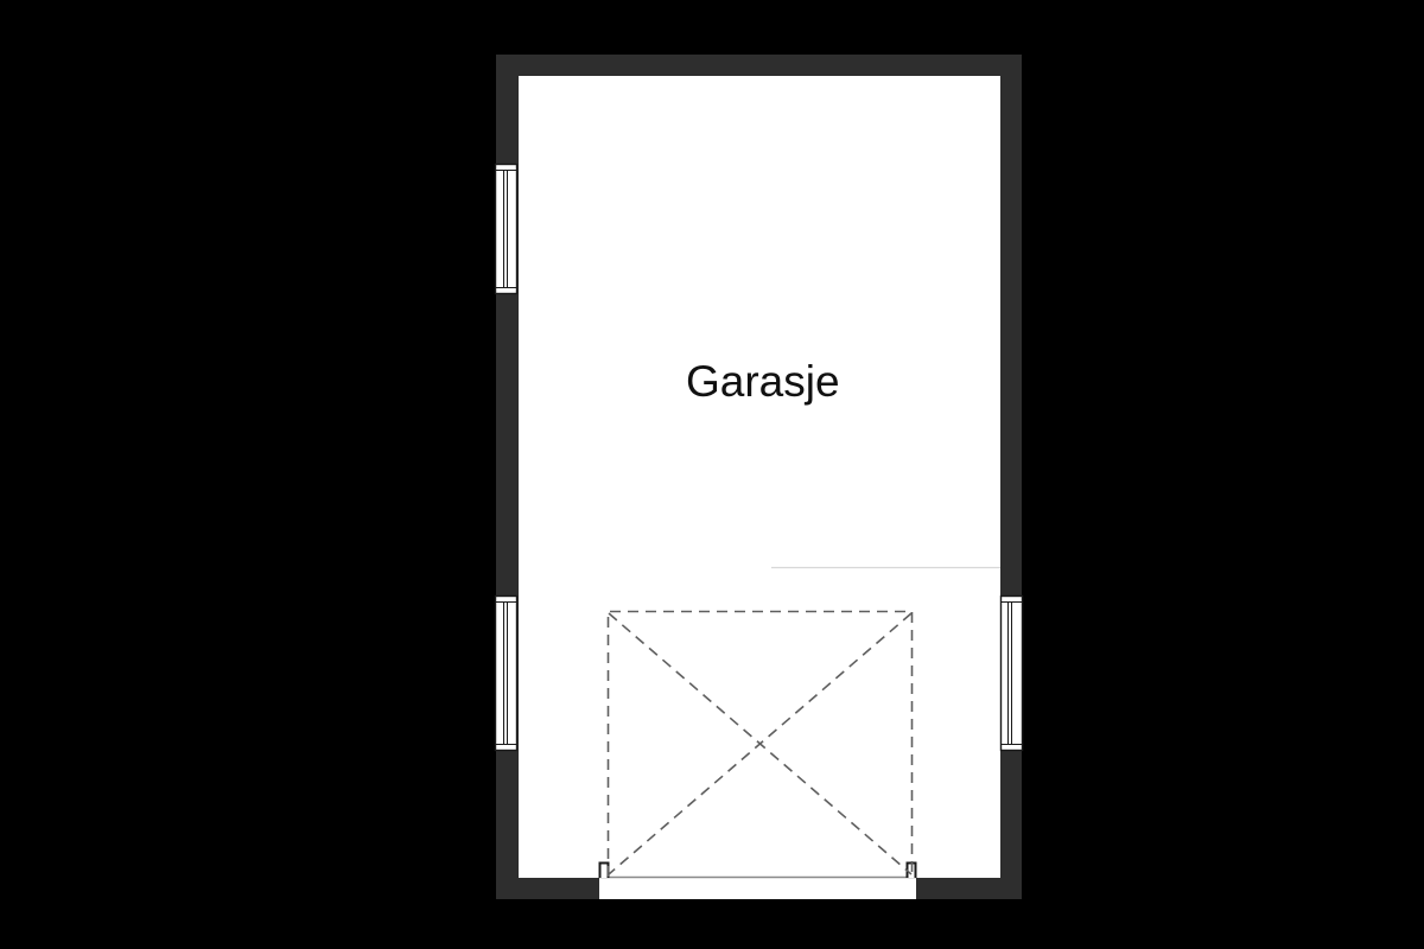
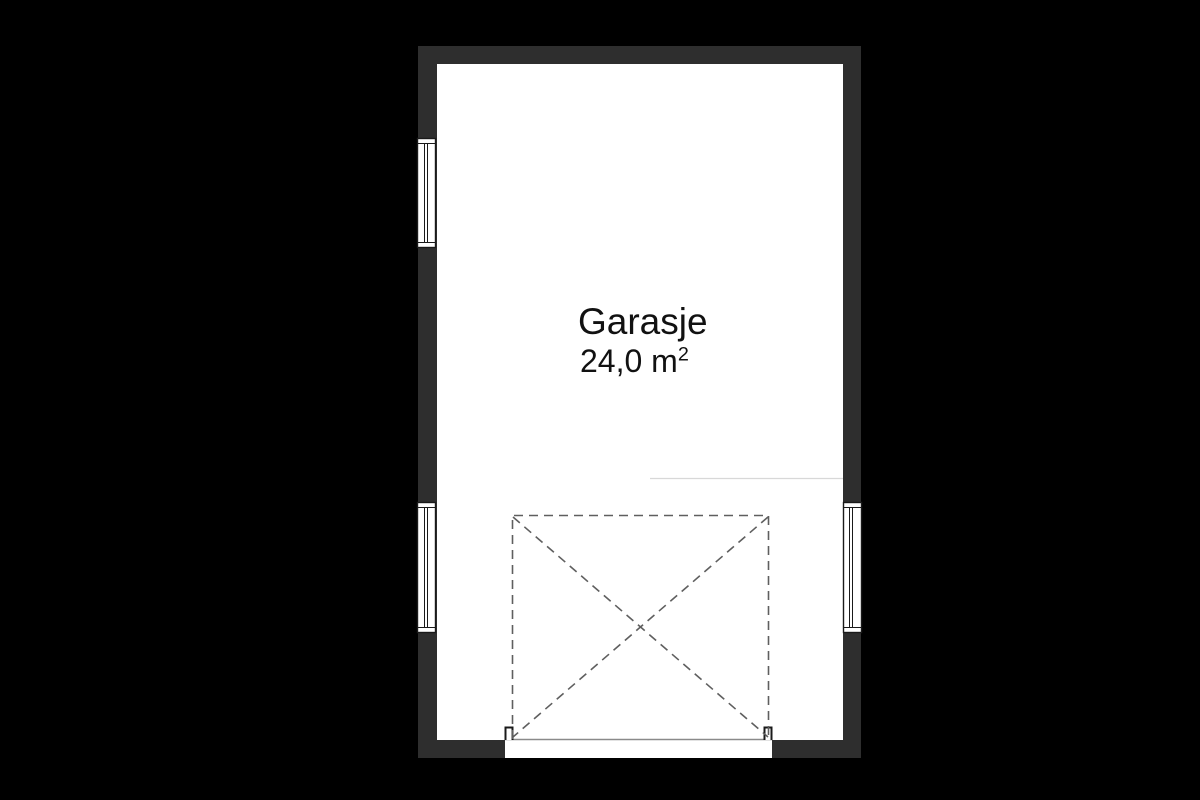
  Garasje
+ 24,0 m2
